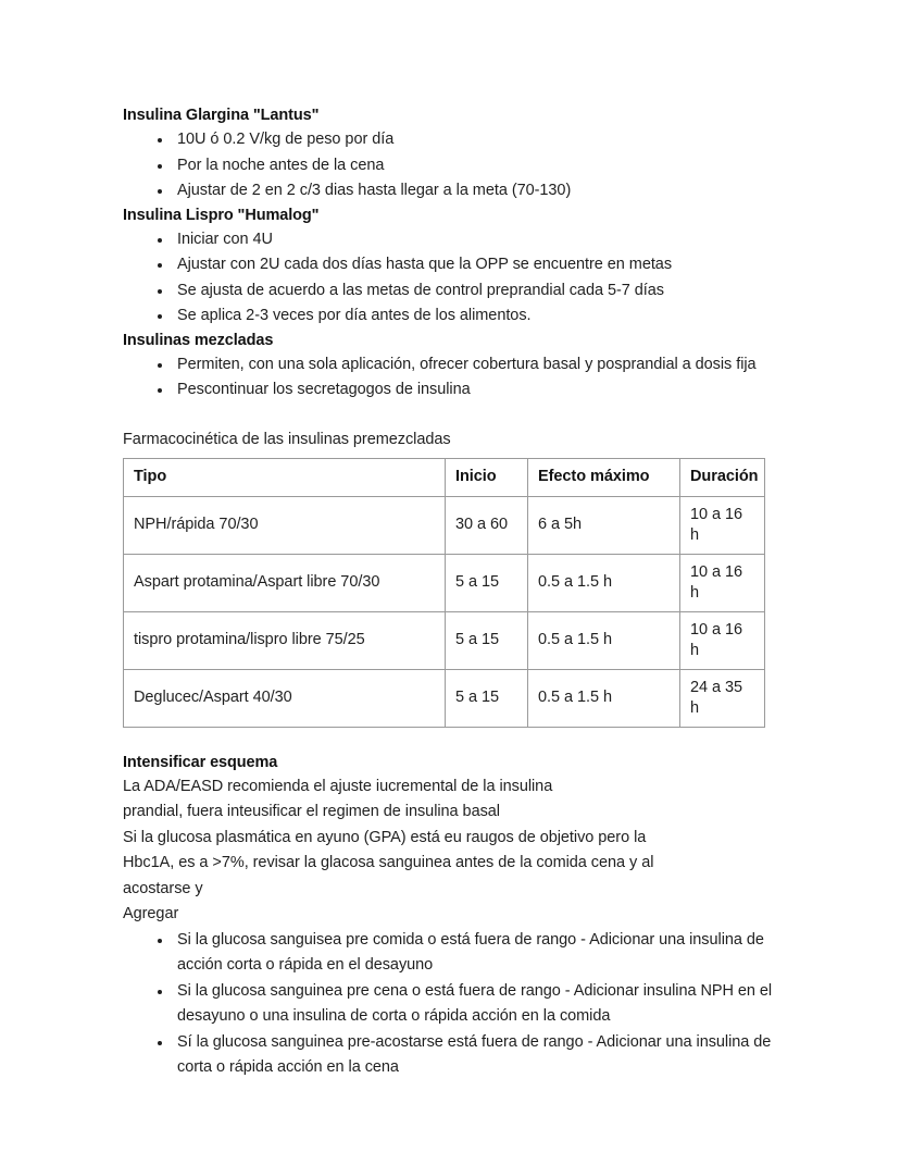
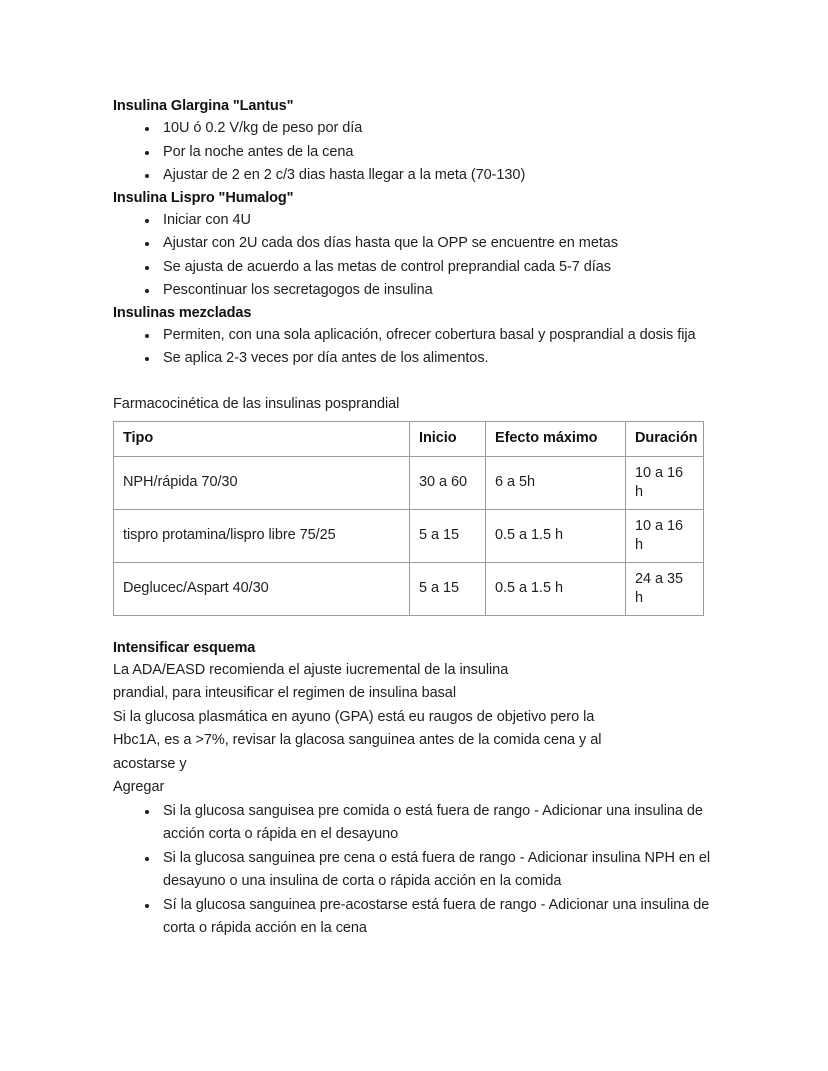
  Insulina Glargina "Lantus"
  10U ó 0.2 V/kg de peso por día
  Por la noche antes de la cena
  Ajustar de 2 en 2 c/3 dias hasta llegar a la meta (70-130)
  Insulina Lispro "Humalog"
  Iniciar con 4U
  Ajustar con 2U cada dos días hasta que la OPP se encuentre en metas
  Se ajusta de acuerdo a las metas de control preprandial cada 5-7 días
- Se aplica 2-3 veces por día antes de los alimentos.
+ Pescontinuar los secretagogos de insulina
  Insulinas mezcladas
  Permiten, con una sola aplicación, ofrecer cobertura basal y posprandial a dosis fija
- Pescontinuar los secretagogos de insulina
+ Se aplica 2-3 veces por día antes de los alimentos.
- Farmacocinética de las insulinas premezcladas
+ Farmacocinética de las insulinas posprandial
  Tipo	Inicio	Efecto máximo	Duración
  NPH/rápida 70/30	30 a 60	6 a 5h	10 a 16 h
- Aspart protamina/Aspart libre 70/30	5 a 15	0.5 a 1.5 h	10 a 16 h
  tispro protamina/lispro libre 75/25	5 a 15	0.5 a 1.5 h	10 a 16 h
  Deglucec/Aspart 40/30	5 a 15	0.5 a 1.5 h	24 a 35 h
  Intensificar esquema
  La ADA/EASD recomienda el ajuste iucremental de la insulina
- prandial, fuera inteusificar el regimen de insulina basal
+ prandial, para inteusificar el regimen de insulina basal
  Si la glucosa plasmática en ayuno (GPA) está eu raugos de objetivo pero la
  Hbc1A, es a >7%, revisar la glacosa sanguinea antes de la comida cena y al
  acostarse y
  Agregar
  Si la glucosa sanguisea pre comida o está fuera de rango - Adicionar una insulina de acción corta o rápida en el desayuno
  Si la glucosa sanguinea pre cena o está fuera de rango - Adicionar insulina NPH en el desayuno o una insulina de corta o rápida acción en la comida
  Sí la glucosa sanguinea pre-acostarse está fuera de rango - Adicionar una insulina de corta o rápida acción en la cena
